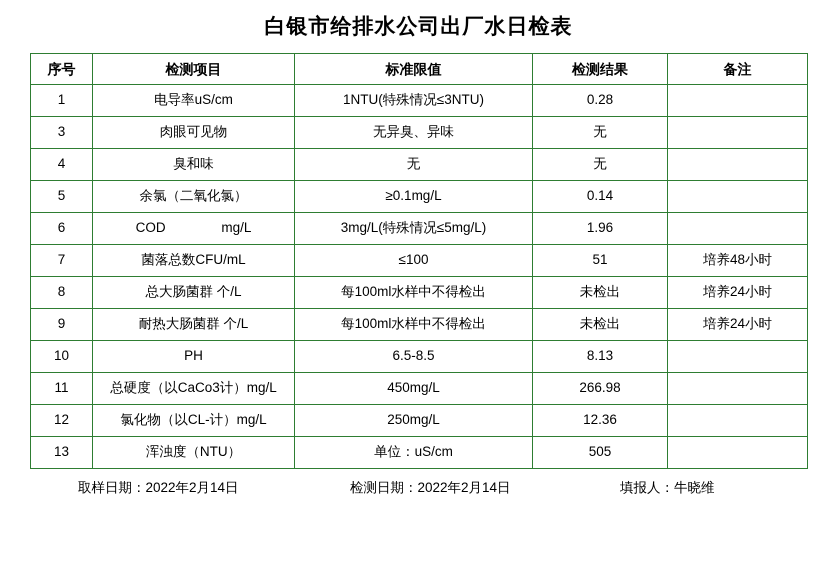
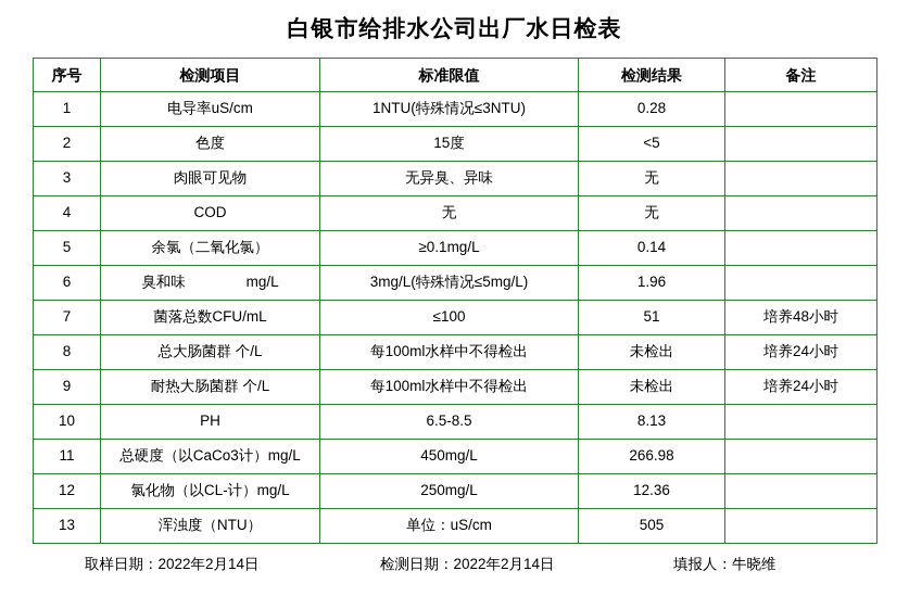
  白银市给排水公司出厂水日检表
  序号	检测项目	标准限值	检测结果	备注
  1	电导率uS/cm	1NTU(特殊情况≤3NTU)	0.28
+ 2	色度	15度	<5
  3	肉眼可见物	无异臭、异味	无
- 4	臭和味	无	无
+ 4	COD	无	无
  5	余氯（二氧化氯）	≥0.1mg/L	0.14
- 6	COD mg/L	3mg/L(特殊情况≤5mg/L)	1.96
+ 6	臭和味 mg/L	3mg/L(特殊情况≤5mg/L)	1.96
  7	菌落总数CFU/mL	≤100	51	培养48小时
  8	总大肠菌群 个/L	每100ml水样中不得检出	未检出	培养24小时
  9	耐热大肠菌群 个/L	每100ml水样中不得检出	未检出	培养24小时
  10	PH	6.5-8.5	8.13
  11	总硬度（以CaCo3计）mg/L	450mg/L	266.98
  12	氯化物（以CL-计）mg/L	250mg/L	12.36
  13	浑浊度（NTU）	单位：uS/cm	505
  取样日期：2022年2月14日
  检测日期：2022年2月14日
  填报人：牛晓维
